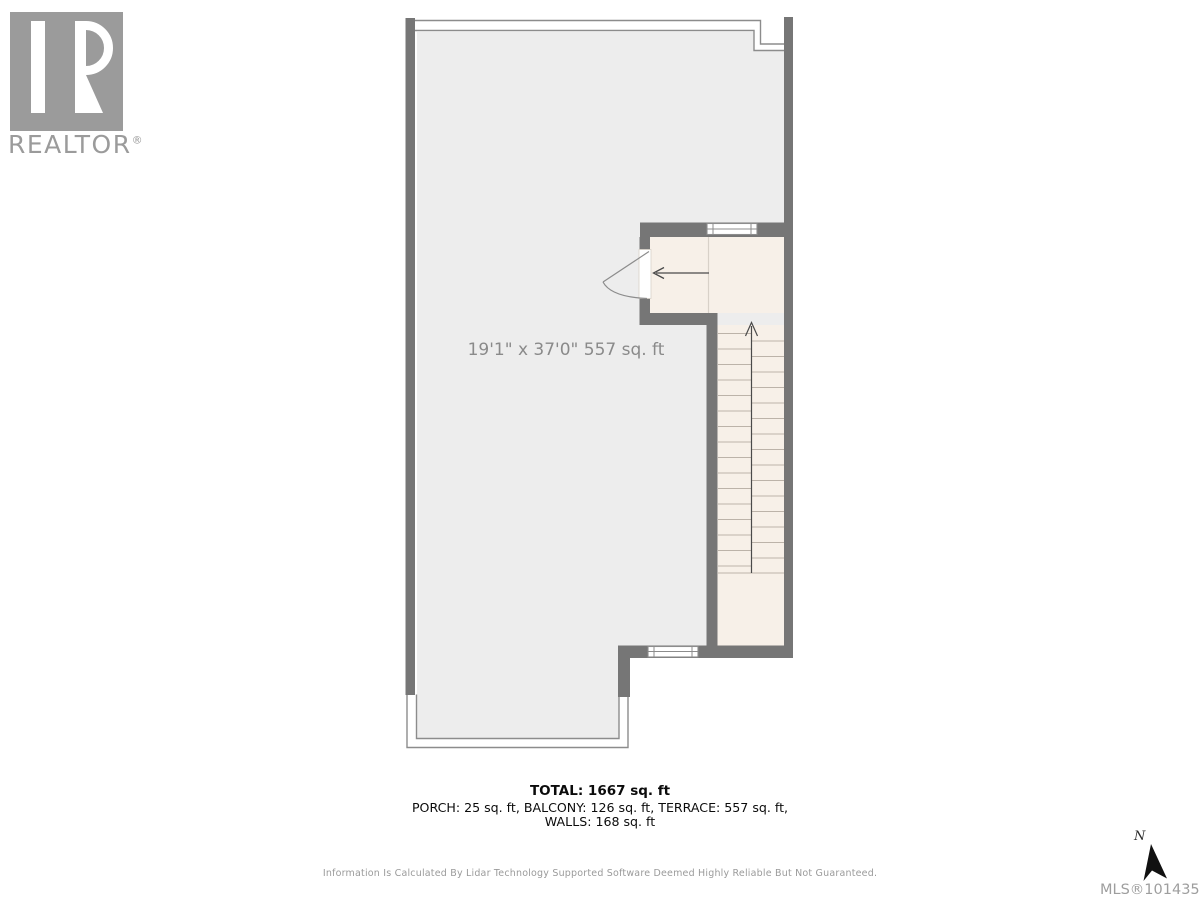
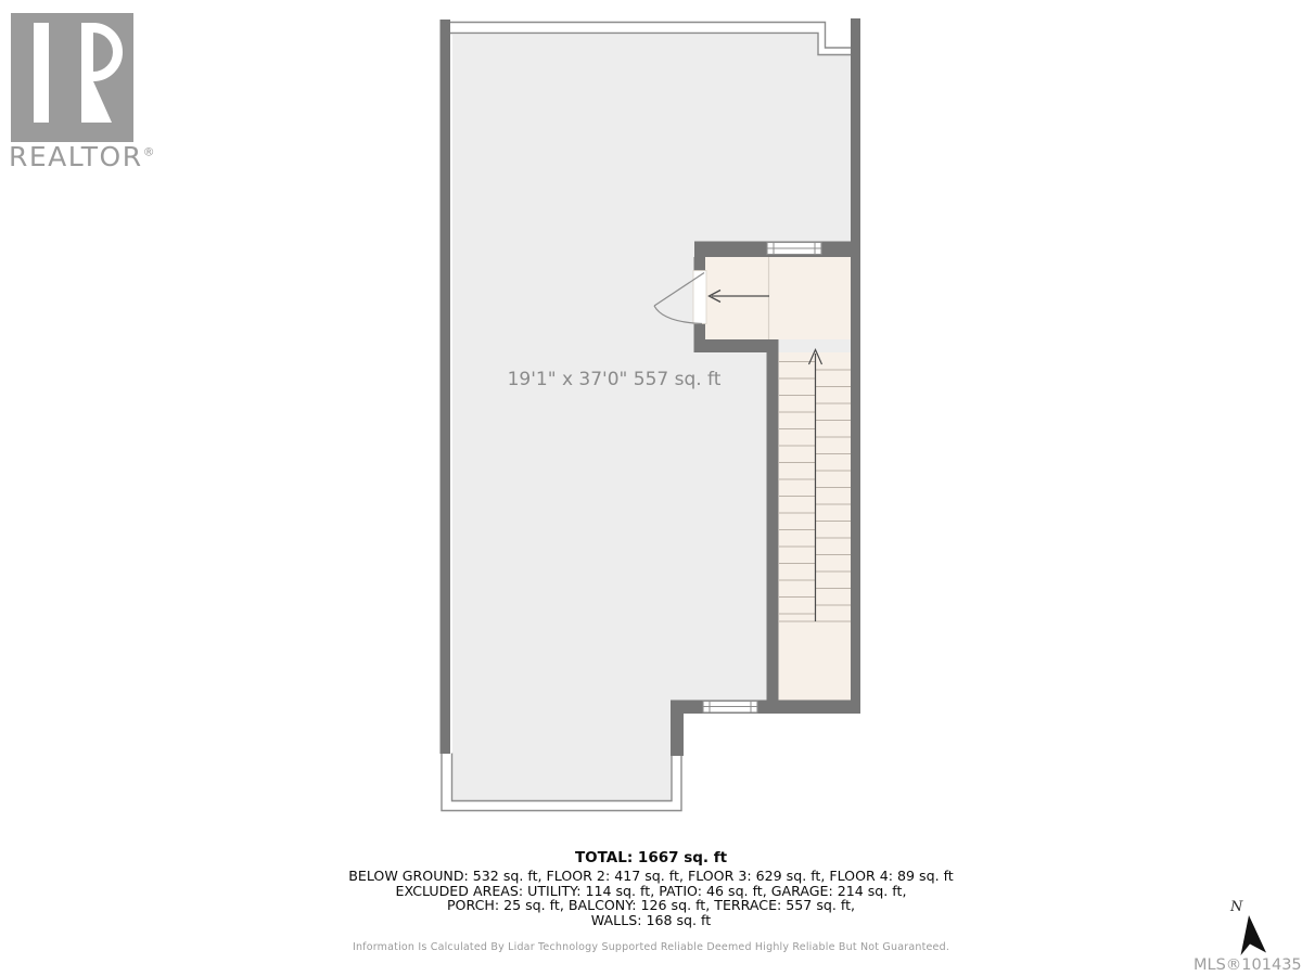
  REALTOR®
  19'1" x 37'0" 557 sq. ft
  TOTAL: 1667 sq. ft
+ BELOW GROUND: 532 sq. ft, FLOOR 2: 417 sq. ft, FLOOR 3: 629 sq. ft, FLOOR 4: 89 sq. ft
+ EXCLUDED AREAS: UTILITY: 114 sq. ft, PATIO: 46 sq. ft, GARAGE: 214 sq. ft,
  PORCH: 25 sq. ft, BALCONY: 126 sq. ft, TERRACE: 557 sq. ft,
  WALLS: 168 sq. ft
- Information Is Calculated By Lidar Technology Supported Software Deemed Highly Reliable But Not Guaranteed.
+ Information Is Calculated By Lidar Technology Supported Reliable Deemed Highly Reliable But Not Guaranteed.
  N
  MLS®101435
